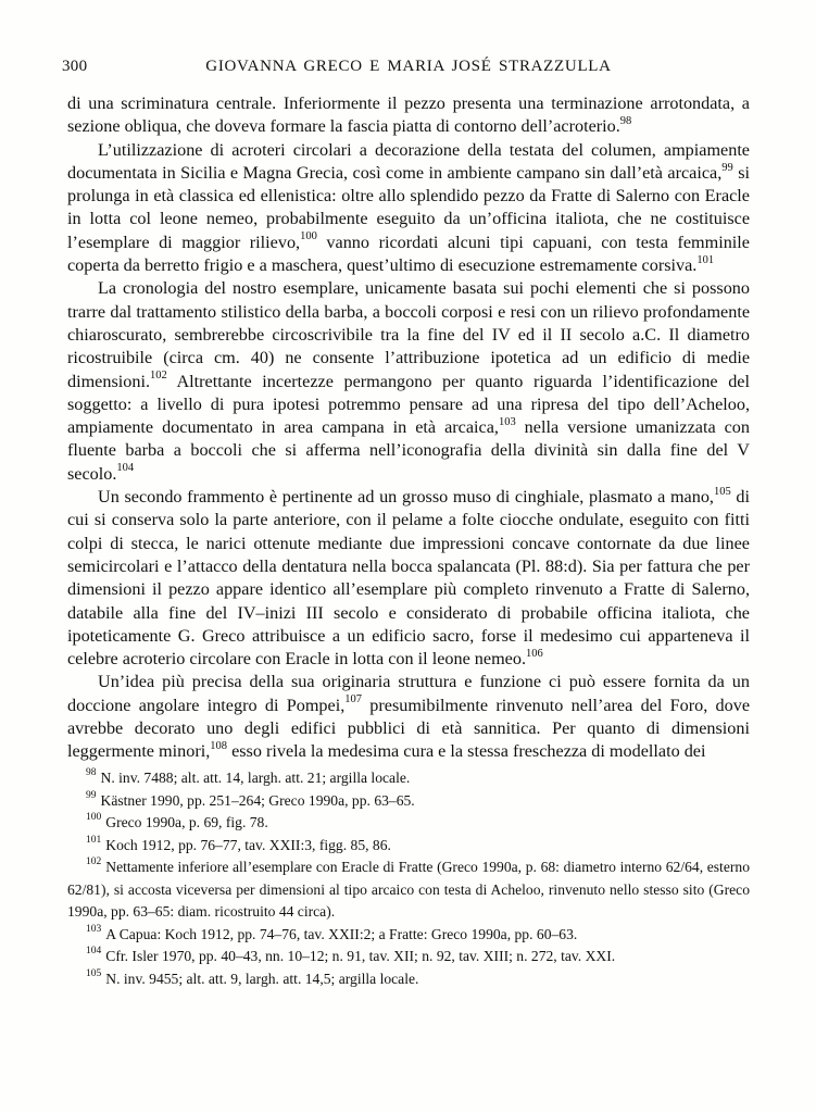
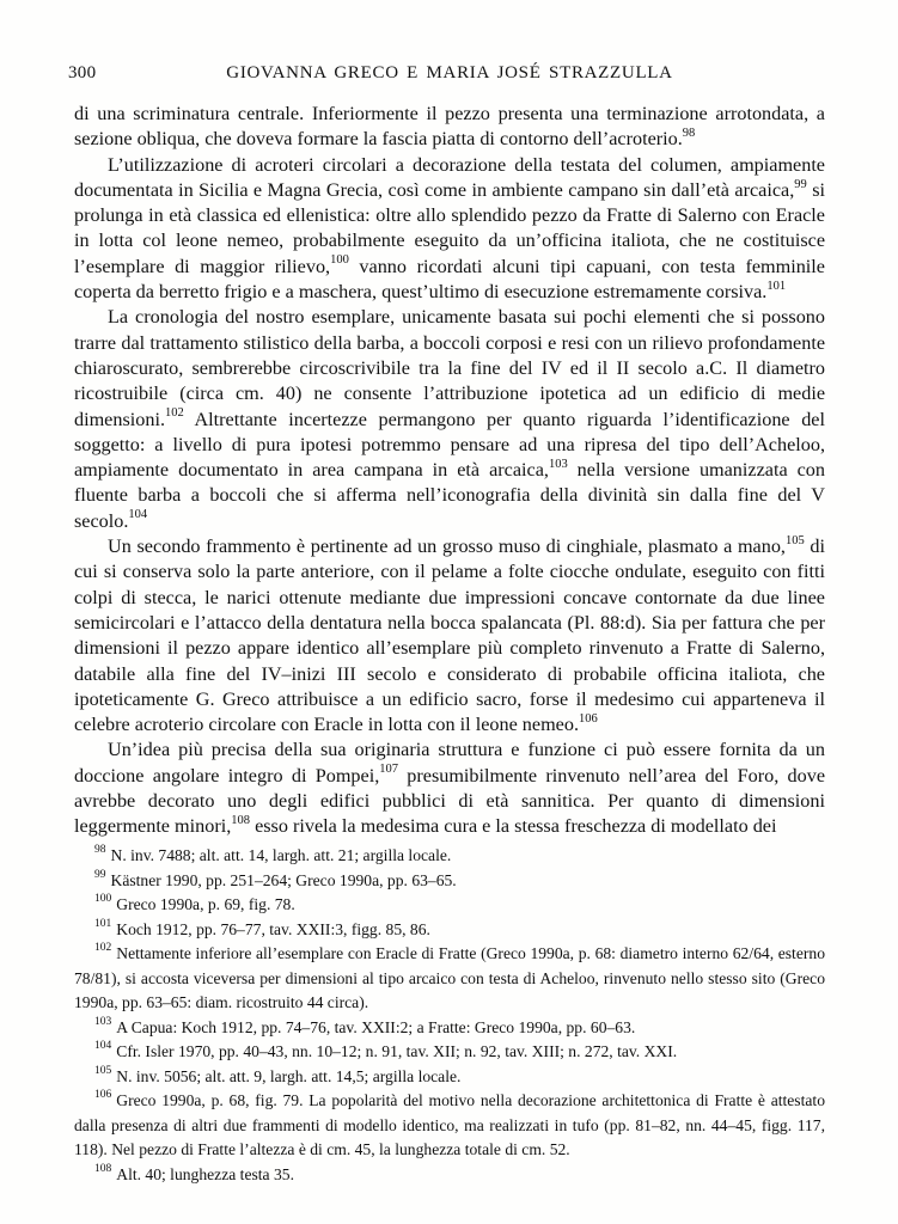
  300
  GIOVANNA GRECO E MARIA JOSÉ STRAZZULLA
  di una scriminatura centrale. Inferiormente il pezzo presenta una terminazione arrotondata, a sezione obliqua, che doveva formare la fascia piatta di contorno dell’acroterio.98
  L’utilizzazione di acroteri circolari a decorazione della testata del columen, ampiamente documentata in Sicilia e Magna Grecia, così come in ambiente campano sin dall’età arcaica,99 si prolunga in età classica ed ellenistica: oltre allo splendido pezzo da Fratte di Salerno con Eracle in lotta col leone nemeo, probabilmente eseguito da un’officina italiota, che ne costituisce l’esemplare di maggior rilievo,100 vanno ricordati alcuni tipi capuani, con testa femminile coperta da berretto frigio e a maschera, quest’ultimo di esecuzione estremamente corsiva.101
  La cronologia del nostro esemplare, unicamente basata sui pochi elementi che si possono trarre dal trattamento stilistico della barba, a boccoli corposi e resi con un rilievo profondamente chiaroscurato, sembrerebbe circoscrivibile tra la fine del IV ed il II secolo a.C. Il diametro ricostruibile (circa cm. 40) ne consente l’attribuzione ipotetica ad un edificio di medie dimensioni.102 Altrettante incertezze permangono per quanto riguarda l’identificazione del soggetto: a livello di pura ipotesi potremmo pensare ad una ripresa del tipo dell’Acheloo, ampiamente documentato in area campana in età arcaica,103 nella versione umanizzata con fluente barba a boccoli che si afferma nell’iconografia della divinità sin dalla fine del V secolo.104
  Un secondo frammento è pertinente ad un grosso muso di cinghiale, plasmato a mano,105 di cui si conserva solo la parte anteriore, con il pelame a folte ciocche ondulate, eseguito con fitti colpi di stecca, le narici ottenute mediante due impressioni concave contornate da due linee semicircolari e l’attacco della dentatura nella bocca spalancata (Pl. 88:d). Sia per fattura che per dimensioni il pezzo appare identico all’esemplare più completo rinvenuto a Fratte di Salerno, databile alla fine del IV–inizi III secolo e considerato di probabile officina italiota, che ipoteticamente G. Greco attribuisce a un edificio sacro, forse il medesimo cui apparteneva il celebre acroterio circolare con Eracle in lotta con il leone nemeo.106
  Un’idea più precisa della sua originaria struttura e funzione ci può essere fornita da un doccione angolare integro di Pompei,107 presumibilmente rinvenuto nell’area del Foro, dove avrebbe decorato uno degli edifici pubblici di età sannitica. Per quanto di dimensioni leggermente minori,108 esso rivela la medesima cura e la stessa freschezza di modellato dei
  98 N. inv. 7488; alt. att. 14, largh. att. 21; argilla locale.
  99 Kästner 1990, pp. 251–264; Greco 1990a, pp. 63–65.
  100 Greco 1990a, p. 69, fig. 78.
  101 Koch 1912, pp. 76–77, tav. XXII:3, figg. 85, 86.
- 102 Nettamente inferiore all’esemplare con Eracle di Fratte (Greco 1990a, p. 68: diametro interno 62/64, esterno 62/81), si accosta viceversa per dimensioni al tipo arcaico con testa di Acheloo, rinvenuto nello stesso sito (Greco 1990a, pp. 63–65: diam. ricostruito 44 circa).
+ 102 Nettamente inferiore all’esemplare con Eracle di Fratte (Greco 1990a, p. 68: diametro interno 62/64, esterno 78/81), si accosta viceversa per dimensioni al tipo arcaico con testa di Acheloo, rinvenuto nello stesso sito (Greco 1990a, pp. 63–65: diam. ricostruito 44 circa).
  103 A Capua: Koch 1912, pp. 74–76, tav. XXII:2; a Fratte: Greco 1990a, pp. 60–63.
  104 Cfr. Isler 1970, pp. 40–43, nn. 10–12; n. 91, tav. XII; n. 92, tav. XIII; n. 272, tav. XXI.
- 105 N. inv. 9455; alt. att. 9, largh. att. 14,5; argilla locale.
+ 105 N. inv. 5056; alt. att. 9, largh. att. 14,5; argilla locale.
+ 106 Greco 1990a, p. 68, fig. 79. La popolarità del motivo nella decorazione architettonica di Fratte è attestato dalla presenza di altri due frammenti di modello identico, ma realizzati in tufo (pp. 81–82, nn. 44–45, figg. 117, 118). Nel pezzo di Fratte l’altezza è di cm. 45, la lunghezza totale di cm. 52.
+ 108 Alt. 40; lunghezza testa 35.
